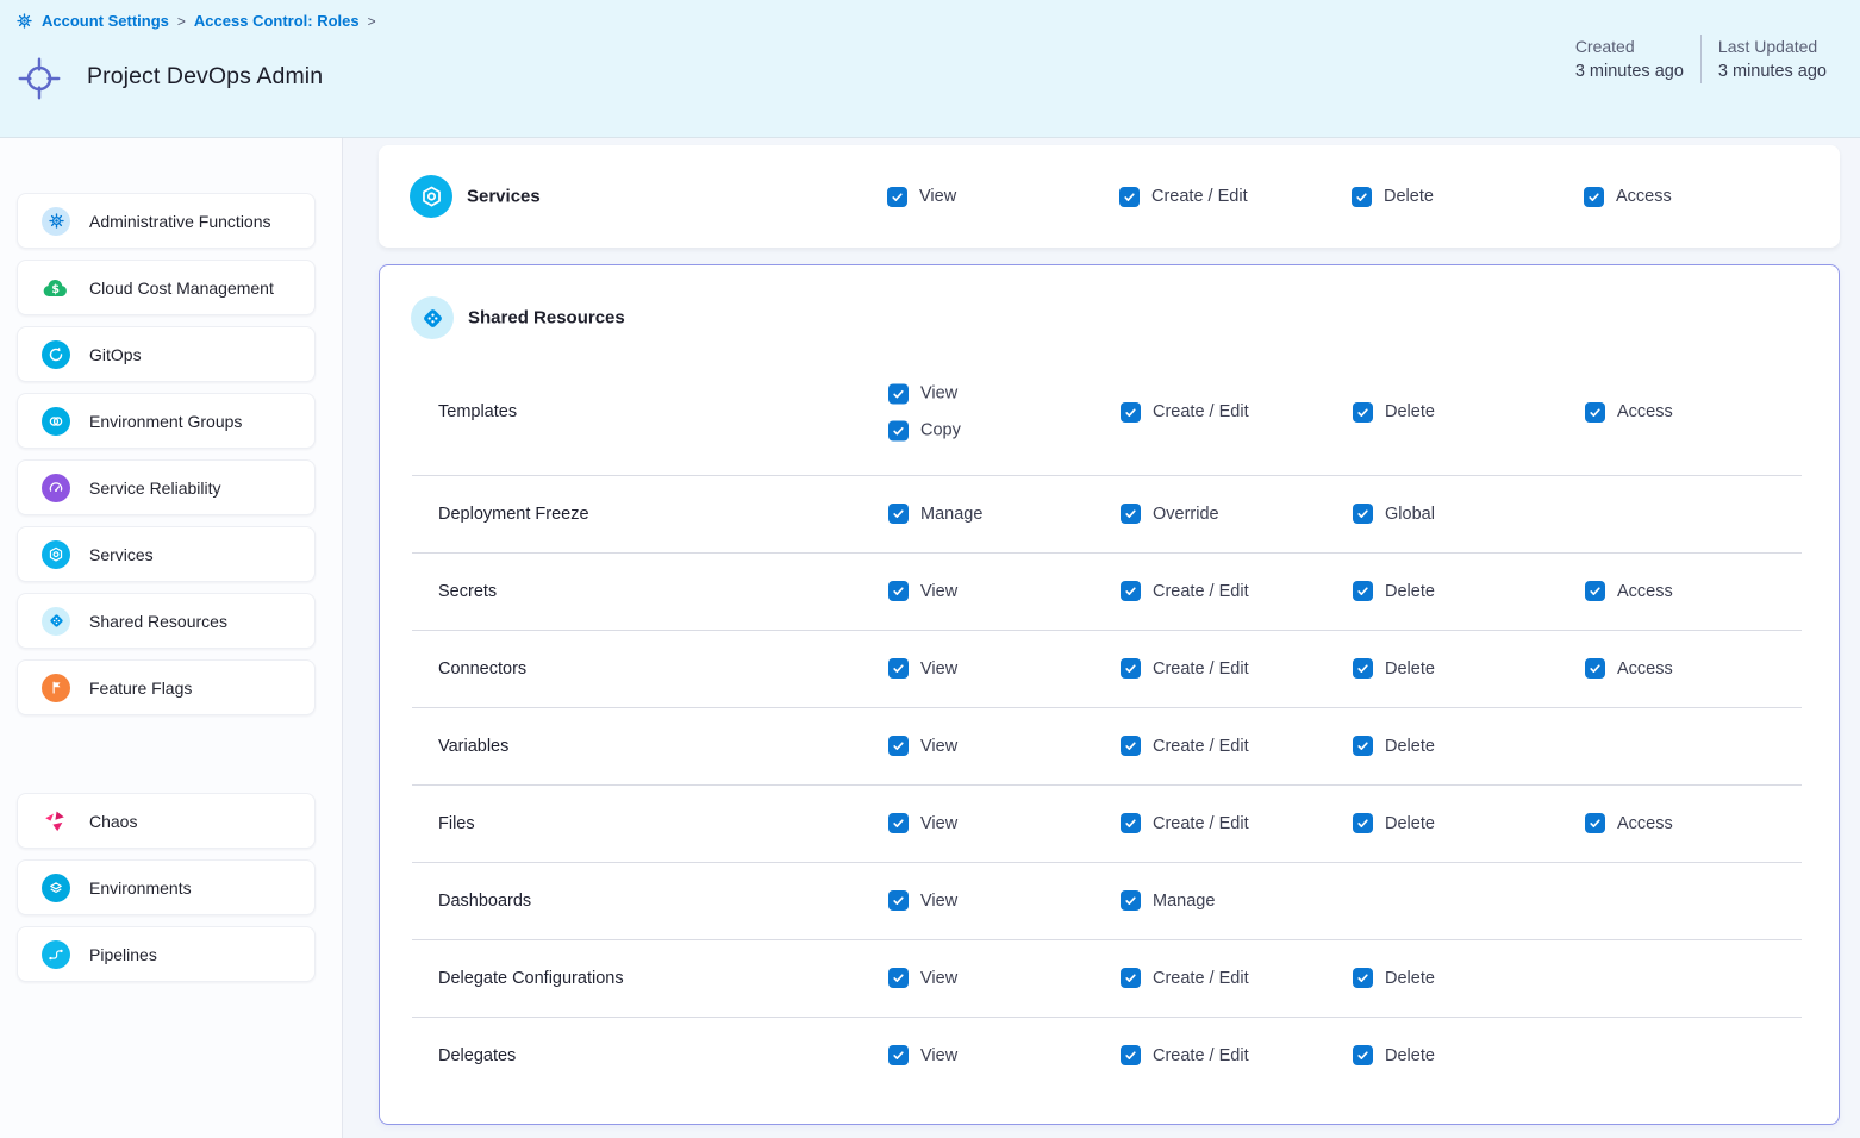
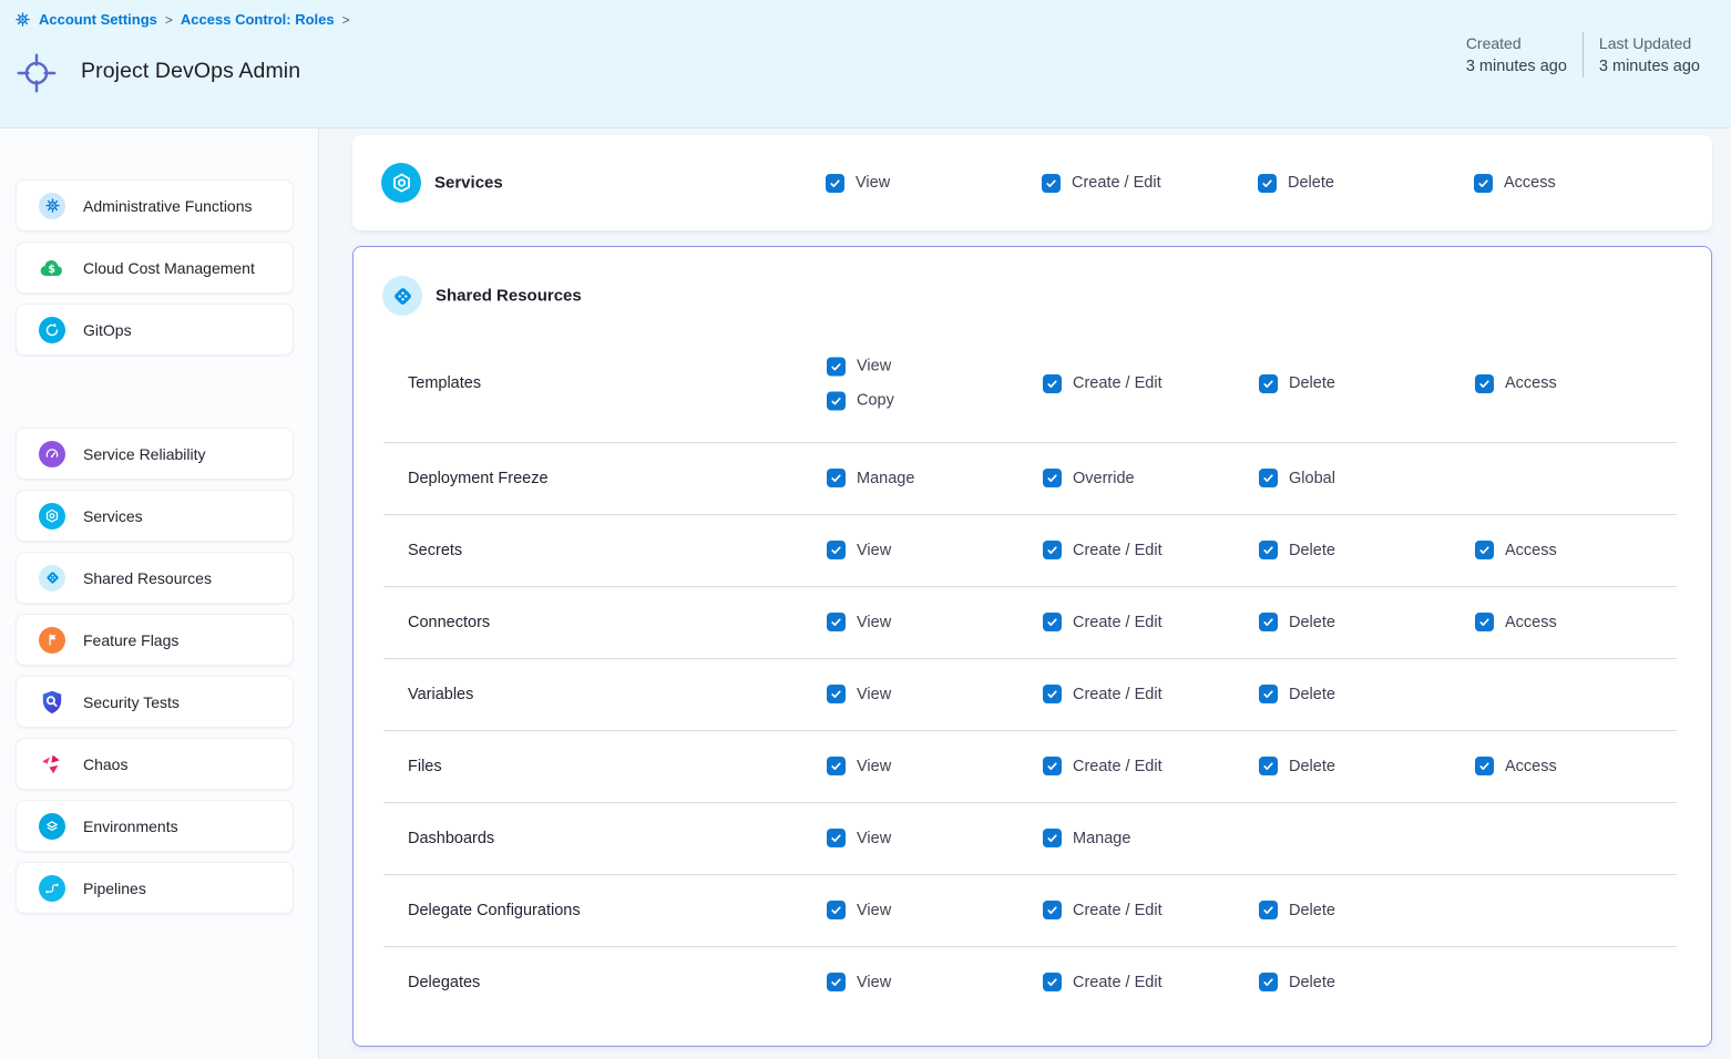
  Account Settings
  >
  Access Control: Roles
  >
  Project DevOps Admin
  Created
  3 minutes ago
  Last Updated
  3 minutes ago
  Administrative Functions
  $
  Cloud Cost Management
  GitOps
- Environment Groups
  Service Reliability
  Services
  Shared Resources
  Feature Flags
+ Security Tests
  Chaos
  Environments
  Pipelines
  Services
  View
  Create / Edit
  Delete
  Access
  Shared Resources
  Templates
  View
  Copy
  Create / Edit
  Delete
  Access
  Deployment Freeze
  Manage
  Override
  Global
  Secrets
  View
  Create / Edit
  Delete
  Access
  Connectors
  View
  Create / Edit
  Delete
  Access
  Variables
  View
  Create / Edit
  Delete
  Files
  View
  Create / Edit
  Delete
  Access
  Dashboards
  View
  Manage
  Delegate Configurations
  View
  Create / Edit
  Delete
  Delegates
  View
  Create / Edit
  Delete
